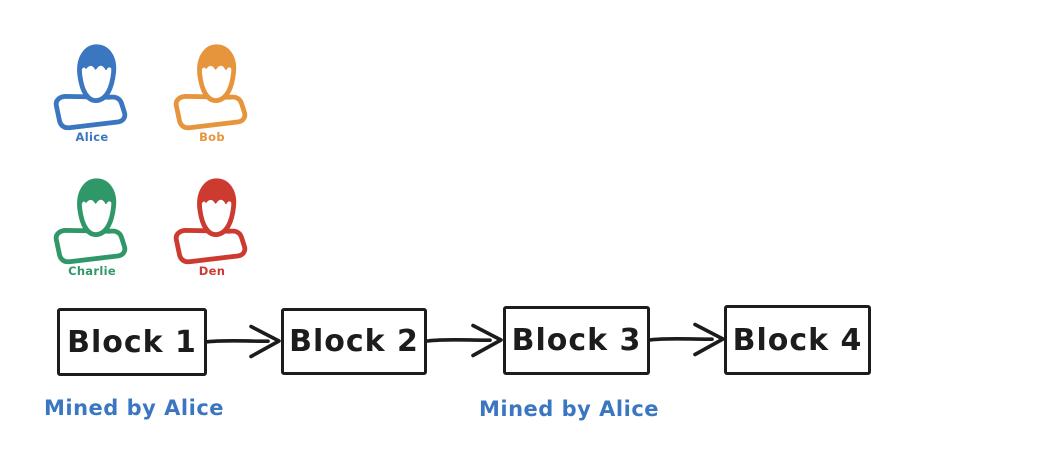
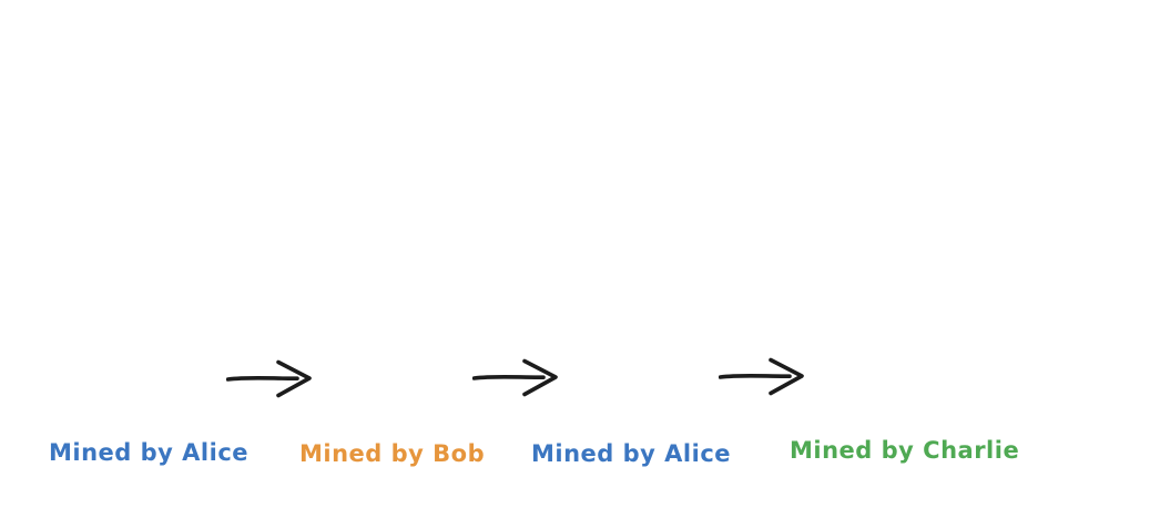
- Alice
- Bob
- Charlie
- Den
- Block 1
- Block 2
- Block 3
- Block 4
  Mined by Alice
+ Mined by Bob
  Mined by Alice
+ Mined by Charlie
